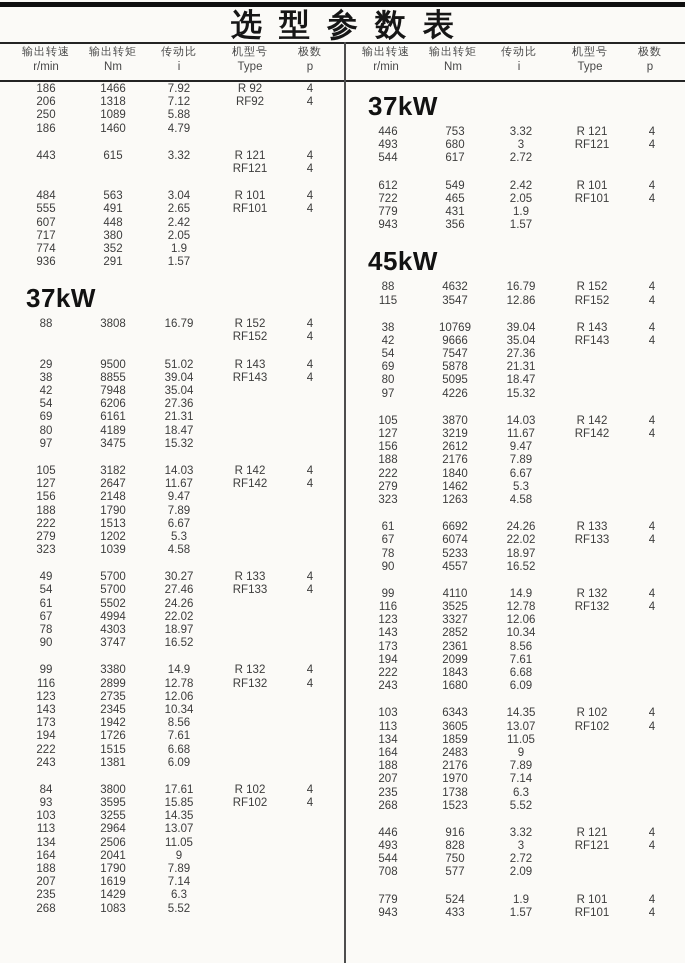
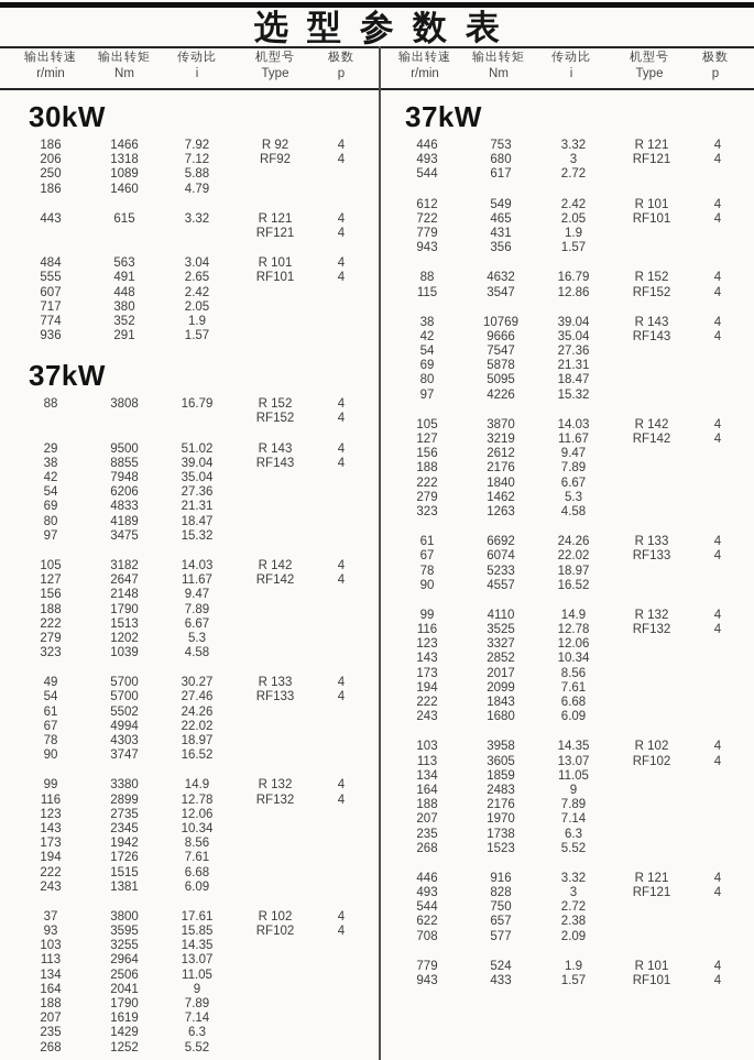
  选型参数表
  输出转速
  r/min
  输出转矩
  Nm
  传动比
  i
  机型号
  Type
  极数
  p
  输出转速
  r/min
  输出转矩
  Nm
  传动比
  i
  机型号
  Type
  极数
  p
+ 30kW
  186
  1466
  7.92
  R 92
  4
  206
  1318
  7.12
  RF92
  4
  250
  1089
  5.88
  186
  1460
  4.79
  443
  615
  3.32
  R 121
  4
  RF121
  4
  484
  563
  3.04
  R 101
  4
  555
  491
  2.65
  RF101
  4
  607
  448
  2.42
  717
  380
  2.05
  774
  352
  1.9
  936
  291
  1.57
  37kW
  88
  3808
  16.79
  R 152
  4
  RF152
  4
  29
  9500
  51.02
  R 143
  4
  38
  8855
  39.04
  RF143
  4
  42
  7948
  35.04
  54
  6206
  27.36
  69
- 6161
+ 4833
  21.31
  80
  4189
  18.47
  97
  3475
  15.32
  105
  3182
  14.03
  R 142
  4
  127
  2647
  11.67
  RF142
  4
  156
  2148
  9.47
  188
  1790
  7.89
  222
  1513
  6.67
  279
  1202
  5.3
  323
  1039
  4.58
  49
  5700
  30.27
  R 133
  4
  54
  5700
  27.46
  RF133
  4
  61
  5502
  24.26
  67
  4994
  22.02
  78
  4303
  18.97
  90
  3747
  16.52
  99
  3380
  14.9
  R 132
  4
  116
  2899
  12.78
  RF132
  4
  123
  2735
  12.06
  143
  2345
  10.34
  173
  1942
  8.56
  194
  1726
  7.61
  222
  1515
  6.68
  243
  1381
  6.09
- 84
+ 37
  3800
  17.61
  R 102
  4
  93
  3595
  15.85
  RF102
  4
  103
  3255
  14.35
  113
  2964
  13.07
  134
  2506
  11.05
  164
  2041
  9
  188
  1790
  7.89
  207
  1619
  7.14
  235
  1429
  6.3
  268
- 1083
+ 1252
  5.52
  37kW
  446
  753
  3.32
  R 121
  4
  493
  680
  3
  RF121
  4
  544
  617
  2.72
  612
  549
  2.42
  R 101
  4
  722
  465
  2.05
  RF101
  4
  779
  431
  1.9
  943
  356
  1.57
- 45kW
  88
  4632
  16.79
  R 152
  4
  115
  3547
  12.86
  RF152
  4
  38
  10769
  39.04
  R 143
  4
  42
  9666
  35.04
  RF143
  4
  54
  7547
  27.36
  69
  5878
  21.31
  80
  5095
  18.47
  97
  4226
  15.32
  105
  3870
  14.03
  R 142
  4
  127
  3219
  11.67
  RF142
  4
  156
  2612
  9.47
  188
  2176
  7.89
  222
  1840
  6.67
  279
  1462
  5.3
  323
  1263
  4.58
  61
  6692
  24.26
  R 133
  4
  67
  6074
  22.02
  RF133
  4
  78
  5233
  18.97
  90
  4557
  16.52
  99
  4110
  14.9
  R 132
  4
  116
  3525
  12.78
  RF132
  4
  123
  3327
  12.06
  143
  2852
  10.34
  173
- 2361
+ 2017
  8.56
  194
  2099
  7.61
  222
  1843
  6.68
  243
  1680
  6.09
  103
- 6343
+ 3958
  14.35
  R 102
  4
  113
  3605
  13.07
  RF102
  4
  134
  1859
  11.05
  164
  2483
  9
  188
  2176
  7.89
  207
  1970
  7.14
  235
  1738
  6.3
  268
  1523
  5.52
  446
  916
  3.32
  R 121
  4
  493
  828
  3
  RF121
  4
  544
  750
  2.72
+ 622
+ 657
+ 2.38
  708
  577
  2.09
  779
  524
  1.9
  R 101
  4
  943
  433
  1.57
  RF101
  4
